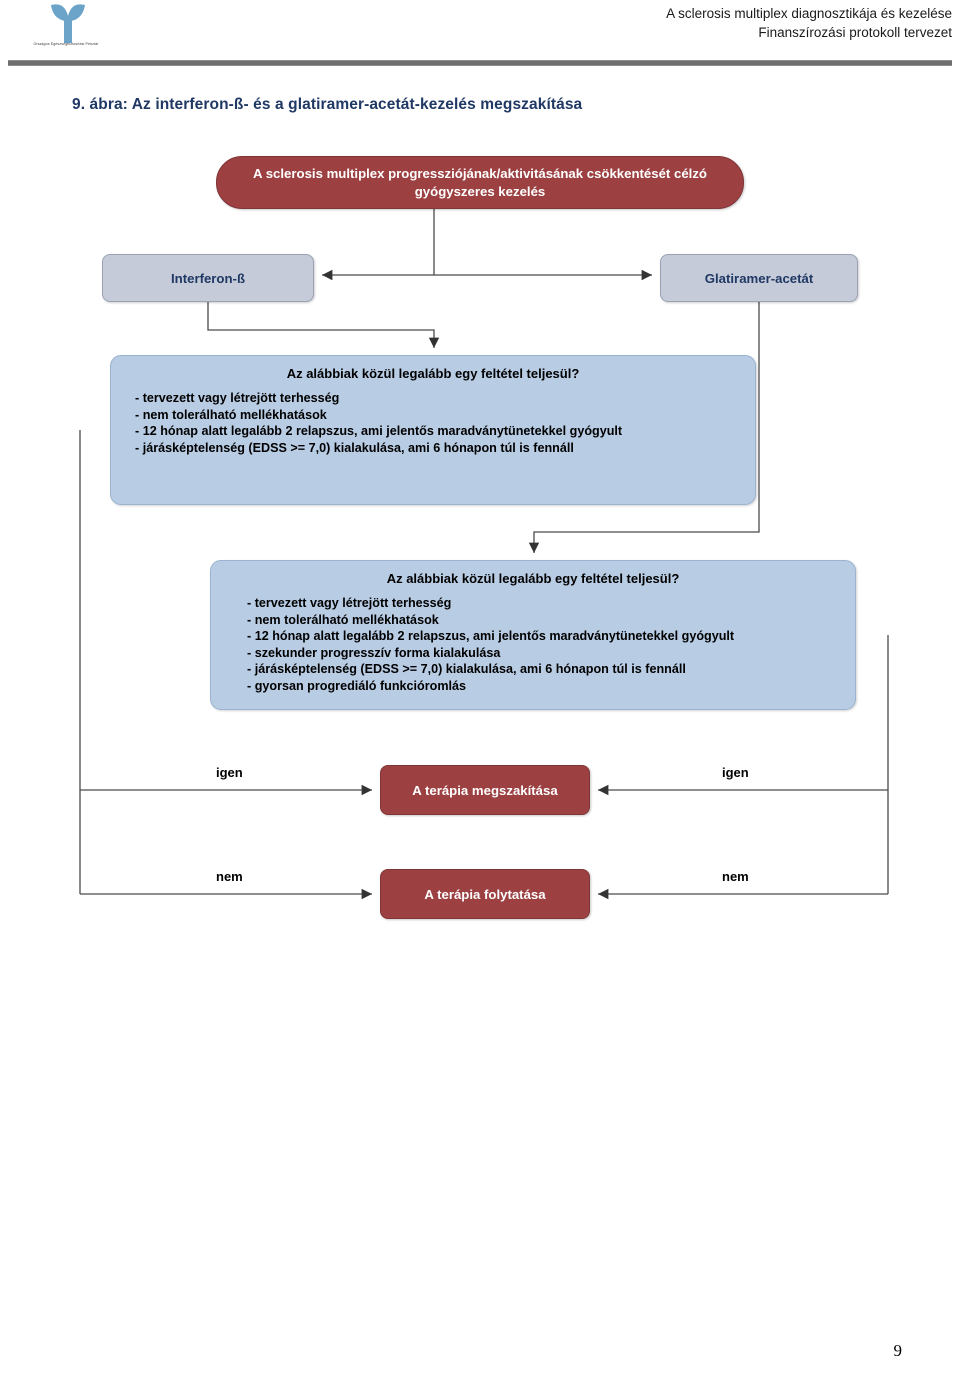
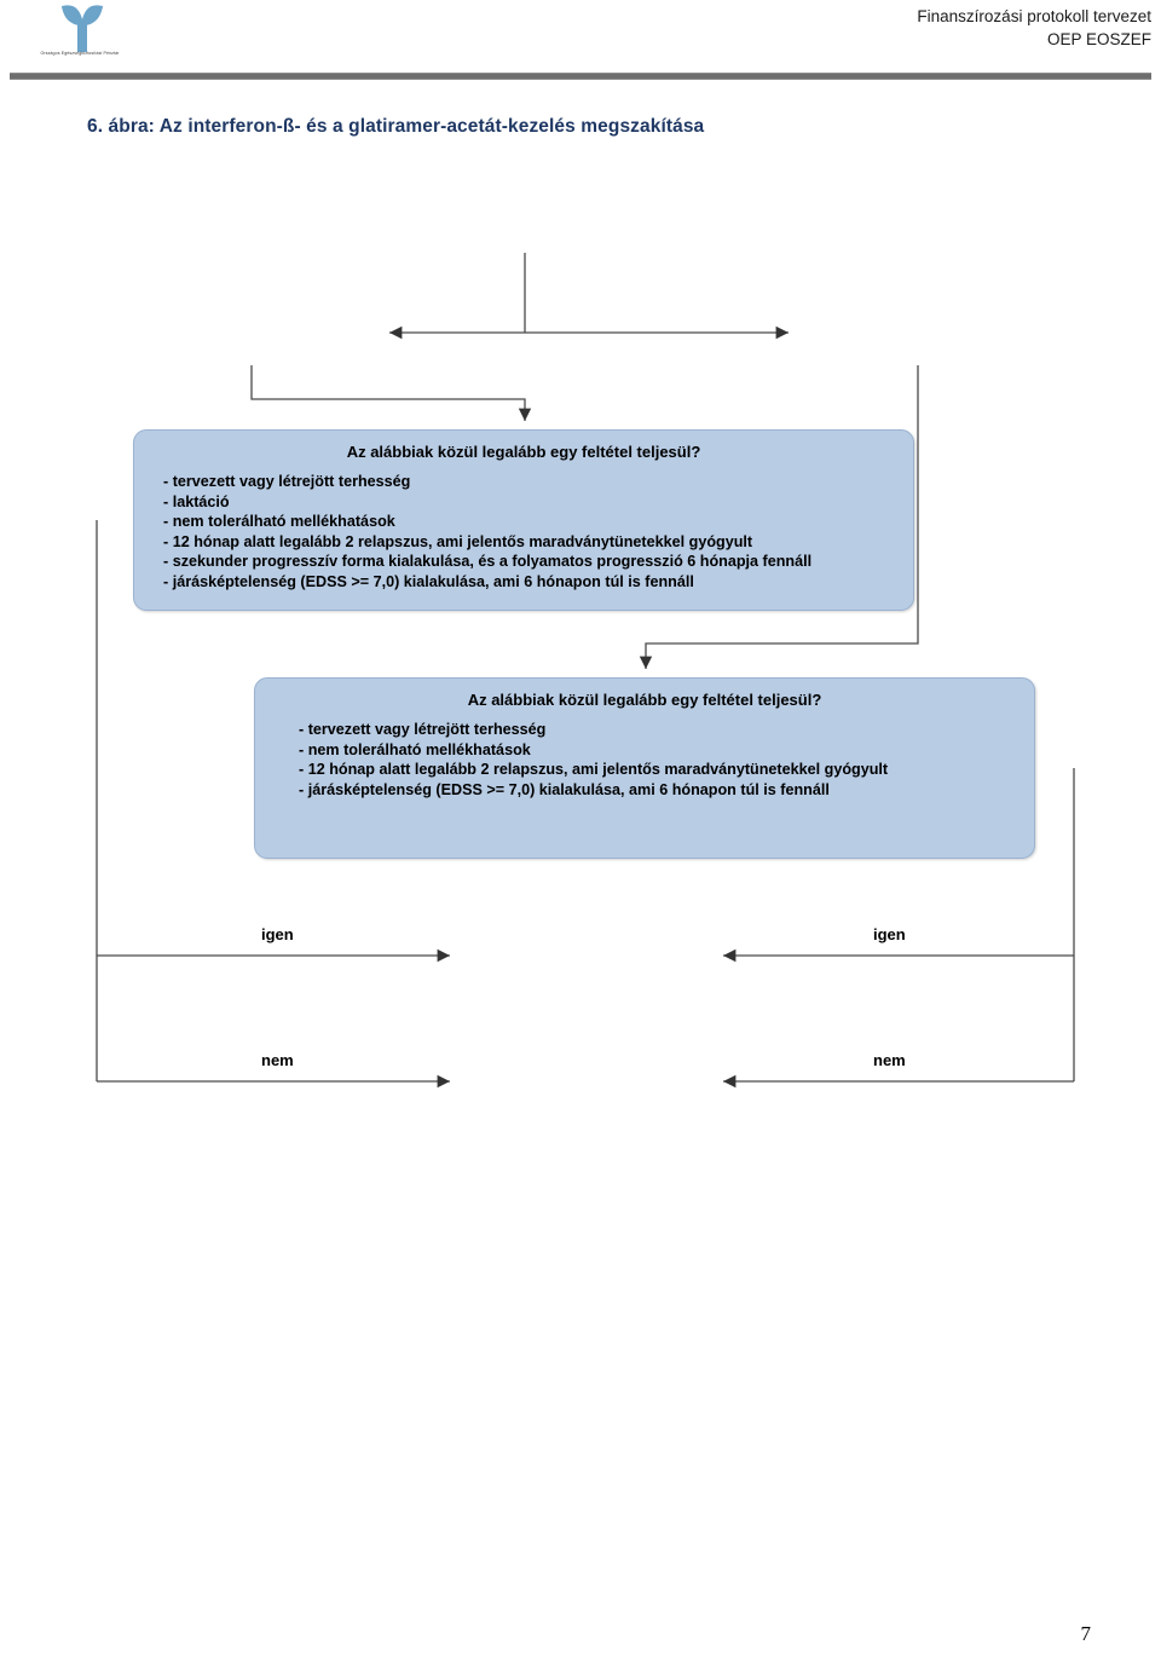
- A sclerosis multiplex diagnosztikája és kezelése
  Finanszírozási protokoll tervezet
+ OEP EOSZEF
- 9. ábra: Az interferon-ß- és a glatiramer-acetát-kezelés megszakítása
+ 6. ábra: Az interferon-ß- és a glatiramer-acetát-kezelés megszakítása
- A sclerosis multiplex progressziójának/aktivitásának csökkentését célzó gyógyszeres kezelés
- Interferon-ß
- Glatiramer-acetát
  Az alábbiak közül legalább egy feltétel teljesül?
  - tervezett vagy létrejött terhesség
+ - laktáció
  - nem tolerálható mellékhatások
  - 12 hónap alatt legalább 2 relapszus, ami jelentős maradványtünetekkel gyógyult
+ - szekunder progresszív forma kialakulása, és a folyamatos progresszió 6 hónapja fennáll
  - járásképtelenség (EDSS >= 7,0) kialakulása, ami 6 hónapon túl is fennáll
  Az alábbiak közül legalább egy feltétel teljesül?
  - tervezett vagy létrejött terhesség
  - nem tolerálható mellékhatások
  - 12 hónap alatt legalább 2 relapszus, ami jelentős maradványtünetekkel gyógyult
- - szekunder progresszív forma kialakulása
  - járásképtelenség (EDSS >= 7,0) kialakulása, ami 6 hónapon túl is fennáll
- - gyorsan progrediáló funkcióromlás
- A terápia megszakítása
- A terápia folytatása
  igen
  igen
  nem
  nem
- 9
+ 7
